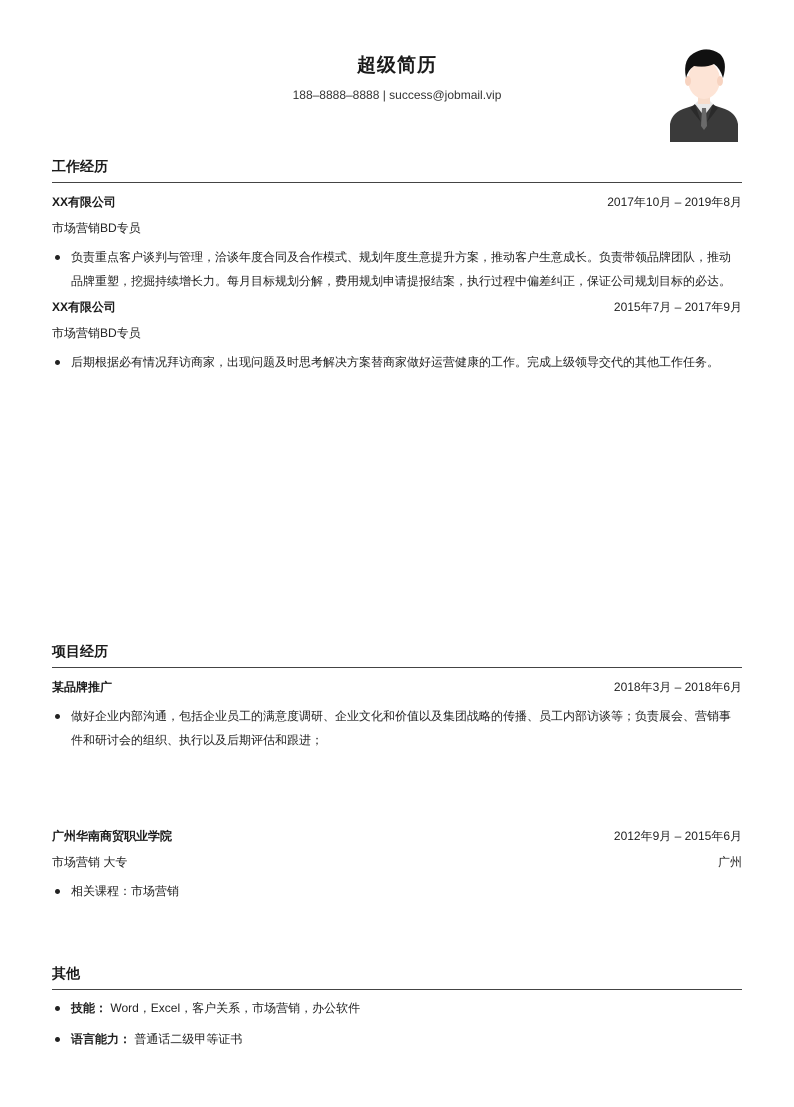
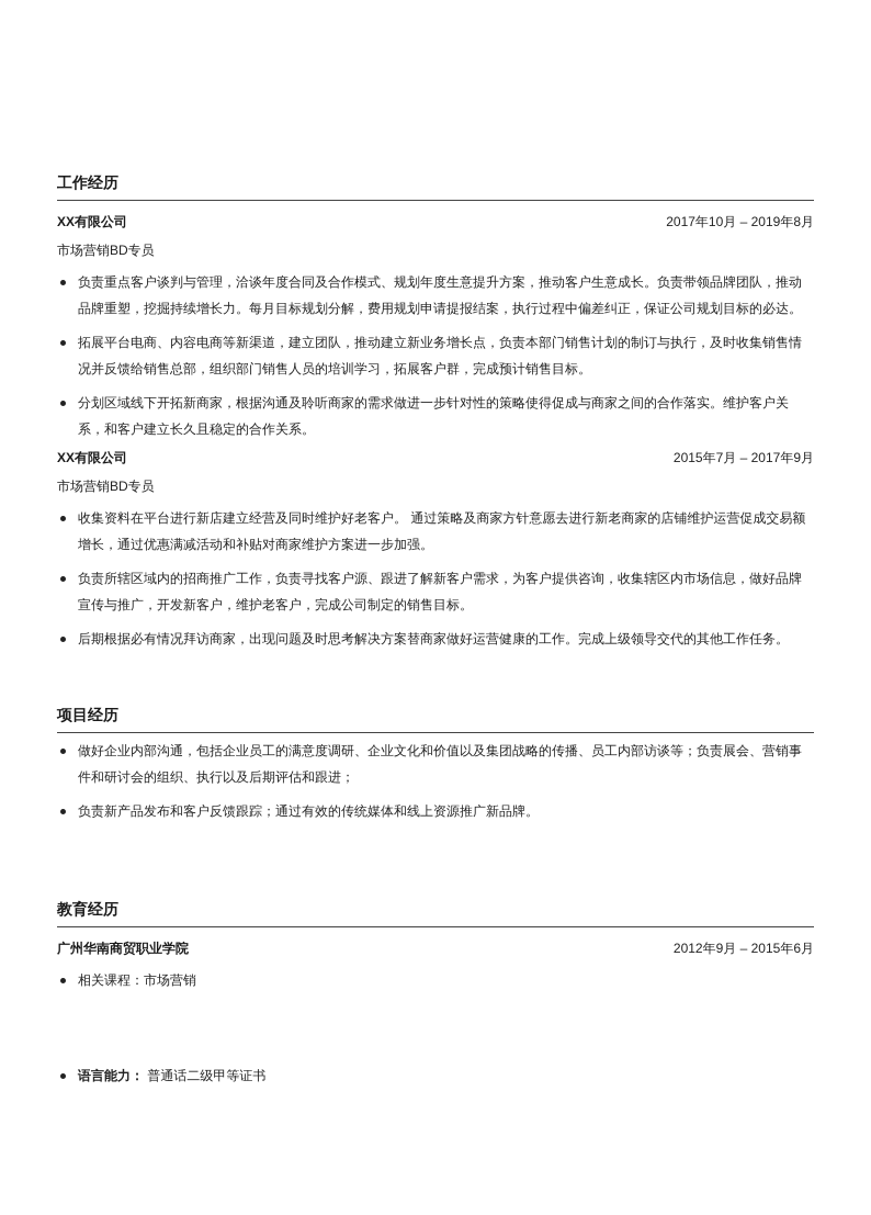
- 超级简历
- 188–8888–8888 | success@jobmail.vip
  工作经历
  XX有限公司
  2017年10月 – 2019年8月
  市场营销BD专员
  负责重点客户谈判与管理，洽谈年度合同及合作模式、规划年度生意提升方案，推动客户生意成长。负责带领品牌团队，推动品牌重塑，挖掘持续增长力。每月目标规划分解，费用规划申请提报结案，执行过程中偏差纠正，保证公司规划目标的必达。
+ 拓展平台电商、内容电商等新渠道，建立团队，推动建立新业务增长点，负责本部门销售计划的制订与执行，及时收集销售情况并反馈给销售总部，组织部门销售人员的培训学习，拓展客户群，完成预计销售目标。
+ 分划区域线下开拓新商家，根据沟通及聆听商家的需求做进一步针对性的策略使得促成与商家之间的合作落实。维护客户关系，和客户建立长久且稳定的合作关系。
  XX有限公司
  2015年7月 – 2017年9月
  市场营销BD专员
+ 收集资料在平台进行新店建立经营及同时维护好老客户。 通过策略及商家方针意愿去进行新老商家的店铺维护运营促成交易额增长，通过优惠满减活动和补贴对商家维护方案进一步加强。
+ 负责所辖区域内的招商推广工作，负责寻找客户源、跟进了解新客户需求，为客户提供咨询，收集辖区内市场信息，做好品牌宣传与推广，开发新客户，维护老客户，完成公司制定的销售目标。
  后期根据必有情况拜访商家，出现问题及时思考解决方案替商家做好运营健康的工作。完成上级领导交代的其他工作任务。
  项目经历
- 某品牌推广
- 2018年3月 – 2018年6月
  做好企业内部沟通，包括企业员工的满意度调研、企业文化和价值以及集团战略的传播、员工内部访谈等；负责展会、营销事件和研讨会的组织、执行以及后期评估和跟进；
+ 负责新产品发布和客户反馈跟踪；通过有效的传统媒体和线上资源推广新品牌。
+ 教育经历
  广州华南商贸职业学院
  2012年9月 – 2015年6月
- 市场营销 大专
- 广州
  相关课程：市场营销
- 其他
- 技能： Word，Excel，客户关系，市场营销，办公软件
  语言能力： 普通话二级甲等证书
